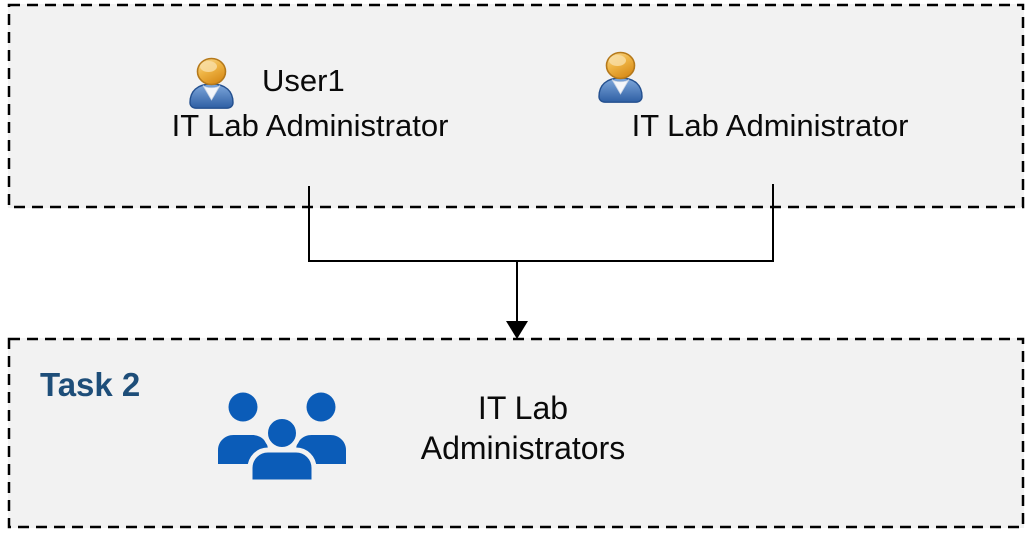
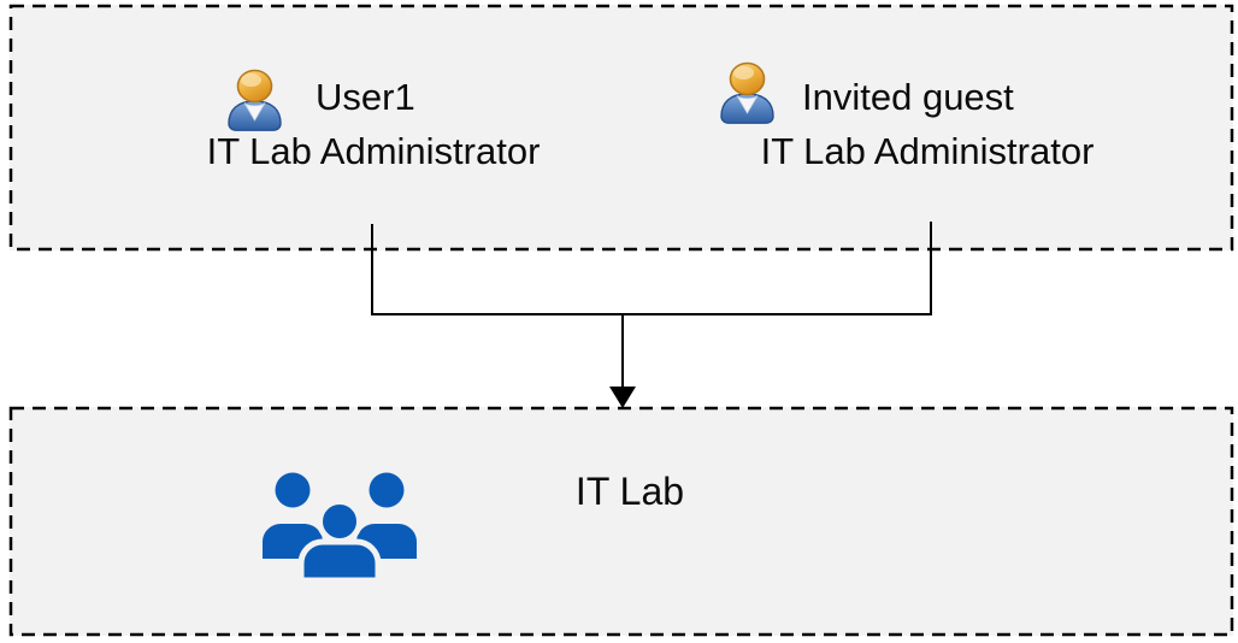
- Task 2
  User1
  IT Lab Administrator
+ Invited guest
  IT Lab Administrator
  IT Lab
- Administrators
